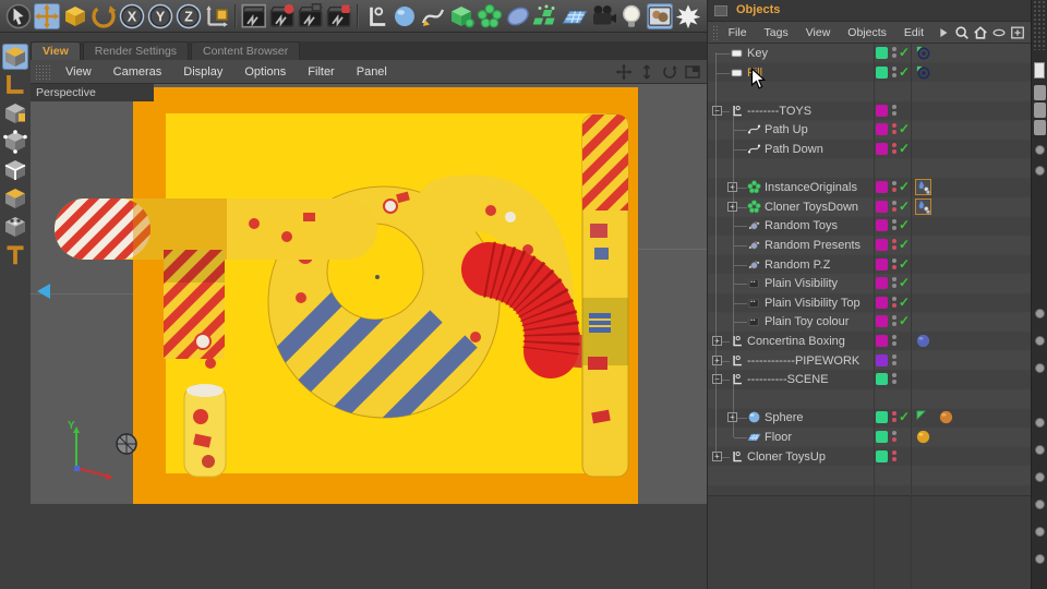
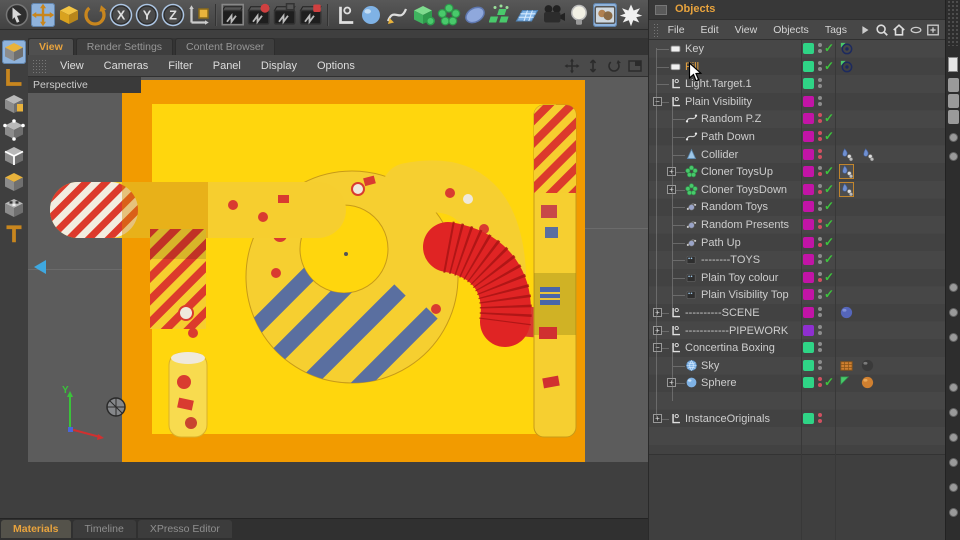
  X
  Y
  Z
  View
  Render Settings
  Content Browser
  View
  Cameras
- Display
+ Filter
- Options
+ Panel
- Filter
+ Display
- Panel
+ Options
  Perspective
  Y
+ Materials
+ Timeline
+ XPresso Editor
  Objects
  File
- Tags
+ Edit
  View
  Objects
- Edit
+ Tags
  Key
  ✓
  Fll
  ✓
+ Light.Target.1
  −
- --------TOYS
+ Plain Visibility
- Path Up
+ Random P.Z
  ✓
  Path Down
  ✓
+ Collider
  +
- InstanceOriginals
+ Cloner ToysUp
  ✓
  +
  Cloner ToysDown
  ✓
  Random Toys
  ✓
  Random Presents
  ✓
- Random P.Z
+ Path Up
  ✓
- Plain Visibility
+ --------TOYS
  ✓
- Plain Visibility Top
+ Plain Toy colour
  ✓
- Plain Toy colour
+ Plain Visibility Top
  ✓
  +
- Concertina Boxing
+ ----------SCENE
  +
  ------------PIPEWORK
  −
- ----------SCENE
+ Concertina Boxing
+ Sky
  +
  Sphere
  ✓
- Floor
  +
- Cloner ToysUp
+ InstanceOriginals
